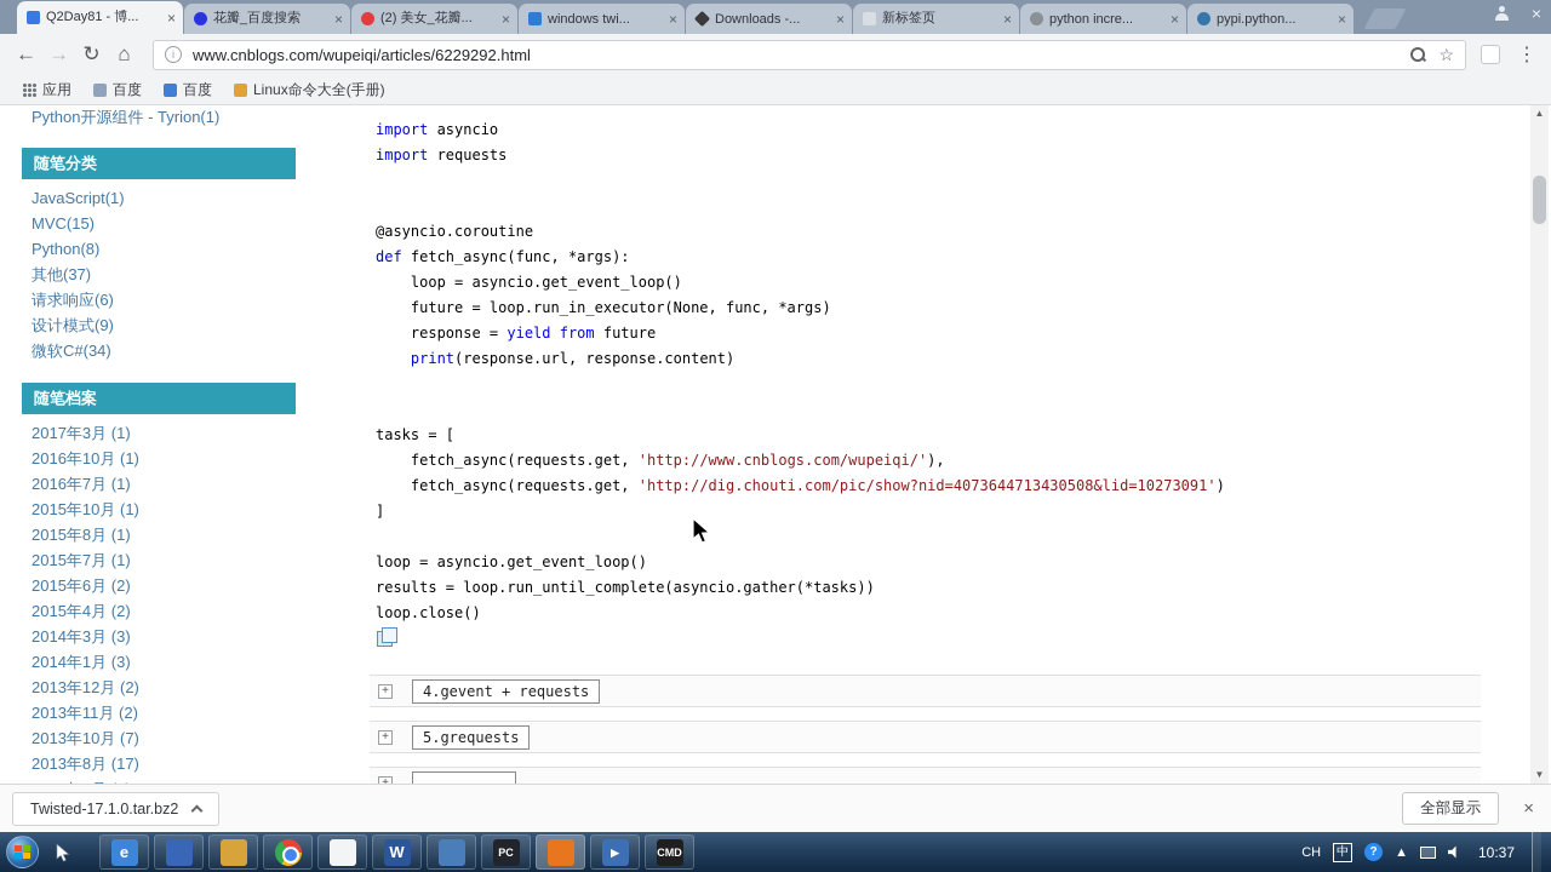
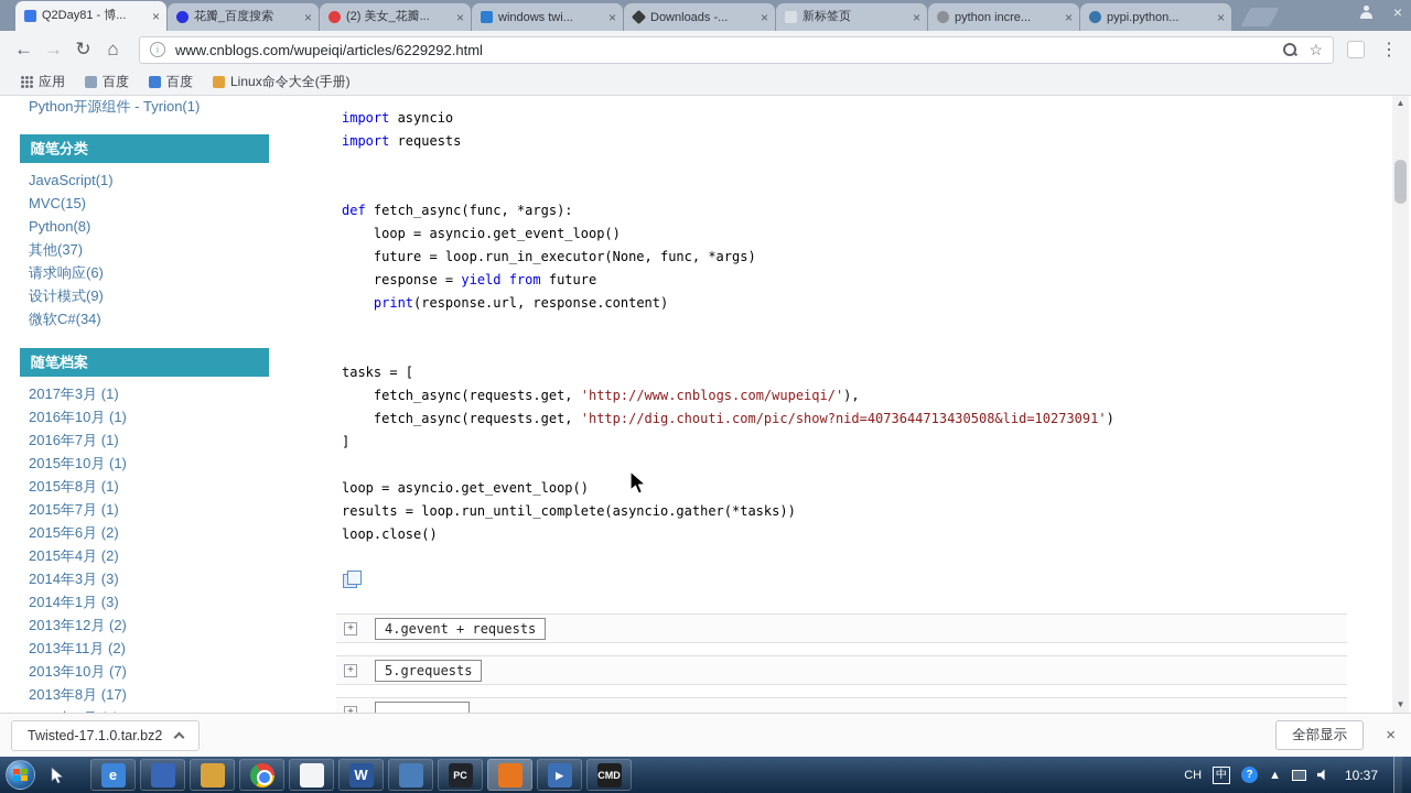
  Q2Day81 - 博...
  ×
  花瓣_百度搜索
  ×
  (2) 美女_花瓣...
  ×
  windows twi...
  ×
  Downloads -...
  ×
  新标签页
  ×
  python incre...
  ×
  pypi.python...
  ×
  ×
  ←
  →
  ↻
  ⌂
  i
  www.cnblogs.com/wupeiqi/articles/6229292.html
  ☆
  ⋮
  应用
  百度
  百度
  Linux命令大全(手册)
  Python开源组件 - Tyrion(1)
  随笔分类
  JavaScript(1)
  MVC(15)
  Python(8)
  其他(37)
  请求响应(6)
  设计模式(9)
  微软C#(34)
  随笔档案
  2017年3月 (1)
  2016年10月 (1)
  2016年7月 (1)
  2015年10月 (1)
  2015年8月 (1)
  2015年7月 (1)
  2015年6月 (2)
  2015年4月 (2)
  2014年3月 (3)
  2014年1月 (3)
  2013年12月 (2)
  2013年11月 (2)
  2013年10月 (7)
  2013年8月 (17)
  import asyncio
  import requests
- @asyncio.coroutine
  def fetch_async(func, *args):
  loop = asyncio.get_event_loop()
  future = loop.run_in_executor(None, func, *args)
  response = yield from future
  print(response.url, response.content)
  tasks = [
  fetch_async(requests.get, 'http://www.cnblogs.com/wupeiqi/'),
  fetch_async(requests.get, 'http://dig.chouti.com/pic/show?nid=4073644713430508&lid=10273091')
  ]
  loop = asyncio.get_event_loop()
  results = loop.run_until_complete(asyncio.gather(*tasks))
  loop.close()
  +
  4.gevent + requests
  +
  5.grequests
  +
  ▲
  ▼
  Twisted-17.1.0.tar.bz2
  全部显示
  ×
  e
  W
  PC
  ▸
  CMD
  CH
  中
  ?
  ▲
  10:37
